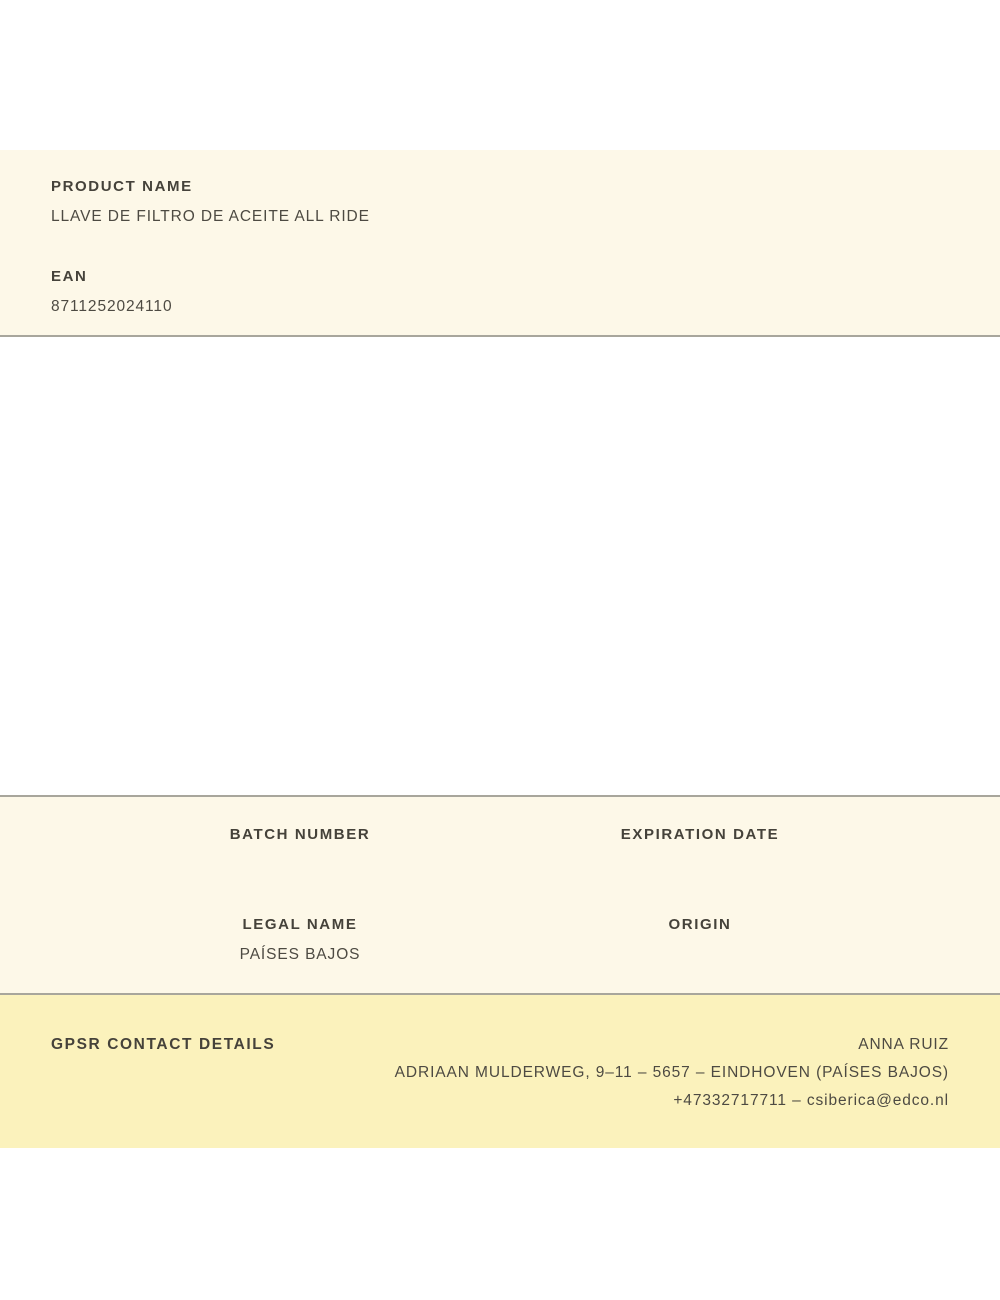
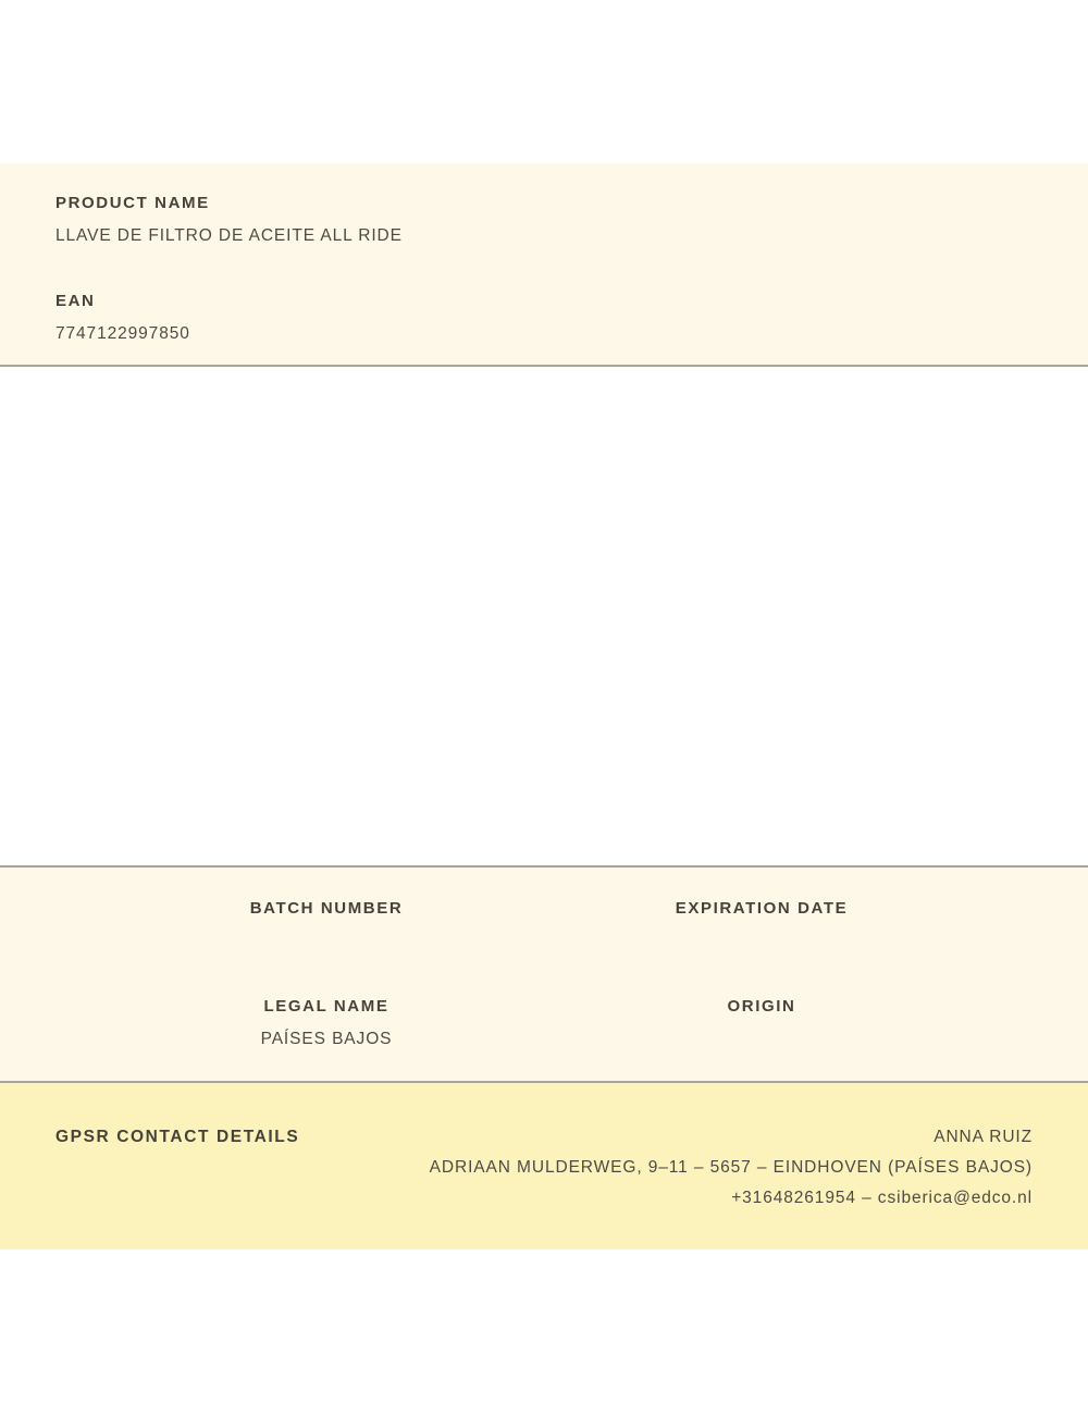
  PRODUCT NAME
  LLAVE DE FILTRO DE ACEITE ALL RIDE
  EAN
- 8711252024110
+ 7747122997850
  BATCH NUMBER
  EXPIRATION DATE
  LEGAL NAME
  ORIGIN
  PAÍSES BAJOS
  GPSR CONTACT DETAILS
  ANNA RUIZ
  ADRIAAN MULDERWEG, 9–11 – 5657 – EINDHOVEN (PAÍSES BAJOS)
- +47332717711 – csiberica@edco.nl
+ +31648261954 – csiberica@edco.nl
